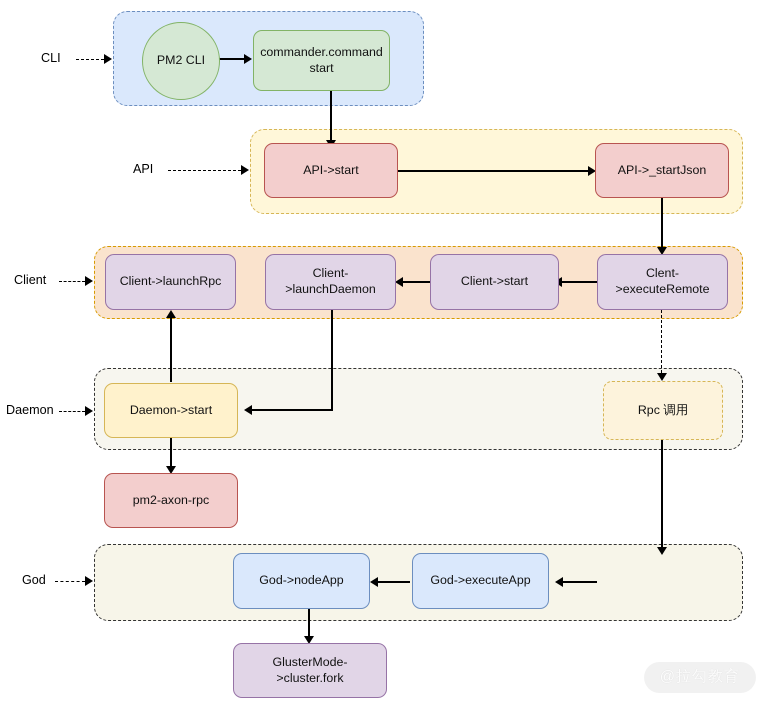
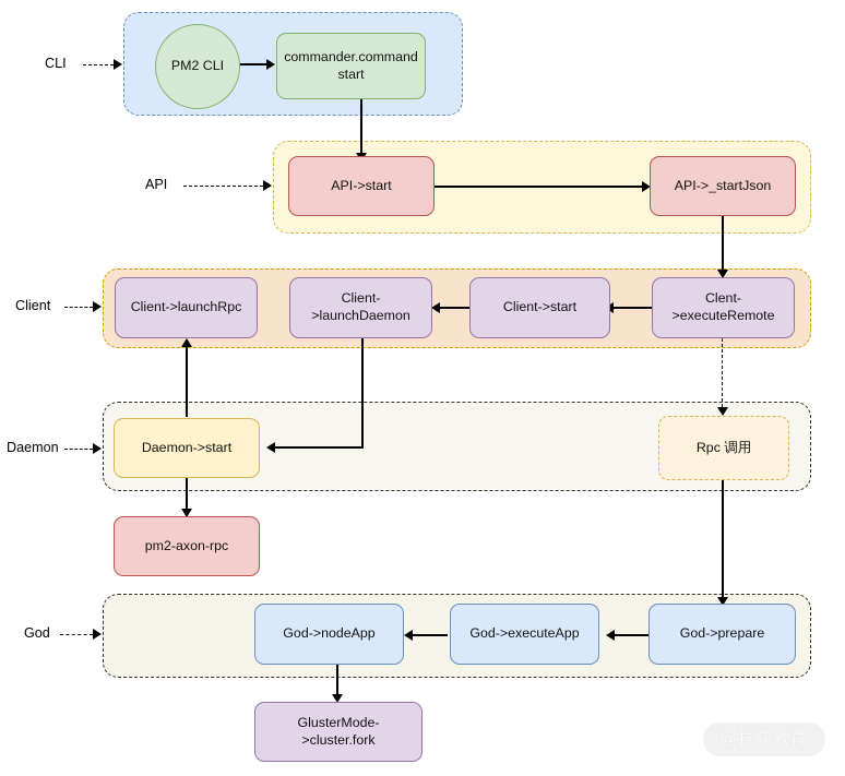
  CLI
  API
  Client
  Daemon
  God
  PM2 CLI
  commander.command
  start
  API->start
  API->_startJson
  Client->launchRpc
  Client->launchDaemon
  Client->start
  Clent->executeRemote
  Daemon->start
  Rpc 调用
  pm2-axon-rpc
  God->nodeApp
  God->executeApp
+ God->prepare
  GlusterMode->cluster.fork
